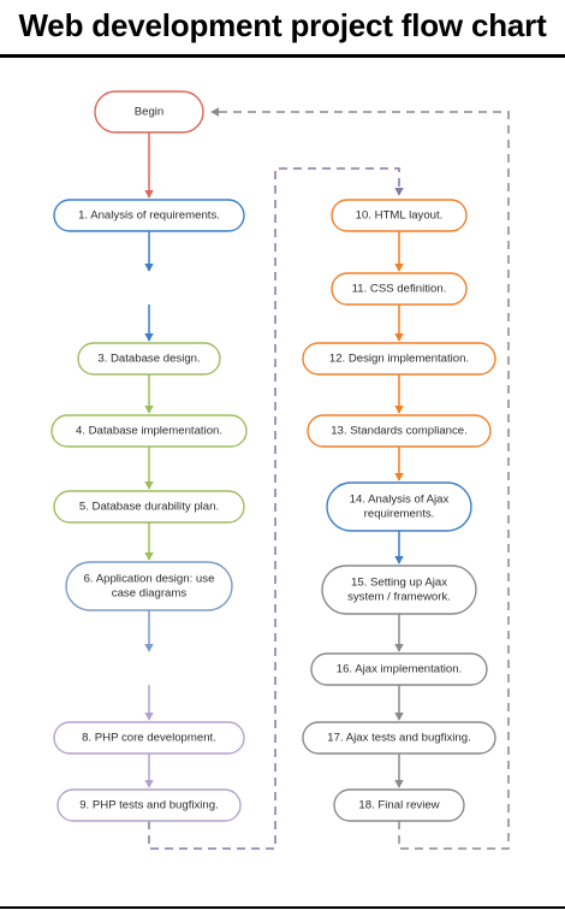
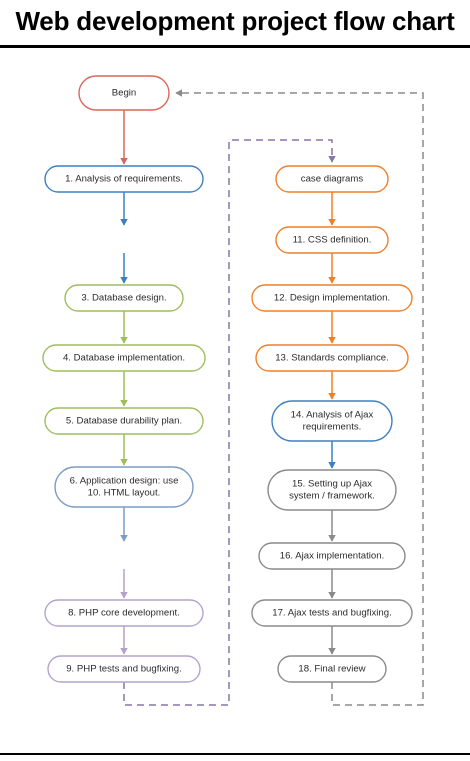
  Web development project flow chart
  Begin
  1. Analysis of requirements.
  3. Database design.
  4. Database implementation.
  5. Database durability plan.
  6. Application design: use
- case diagrams
+ 10. HTML layout.
  8. PHP core development.
  9. PHP tests and bugfixing.
- 10. HTML layout.
+ case diagrams
  11. CSS definition.
  12. Design implementation.
  13. Standards compliance.
  14. Analysis of Ajax
  requirements.
  15. Setting up Ajax
  system / framework.
  16. Ajax implementation.
  17. Ajax tests and bugfixing.
  18. Final review
